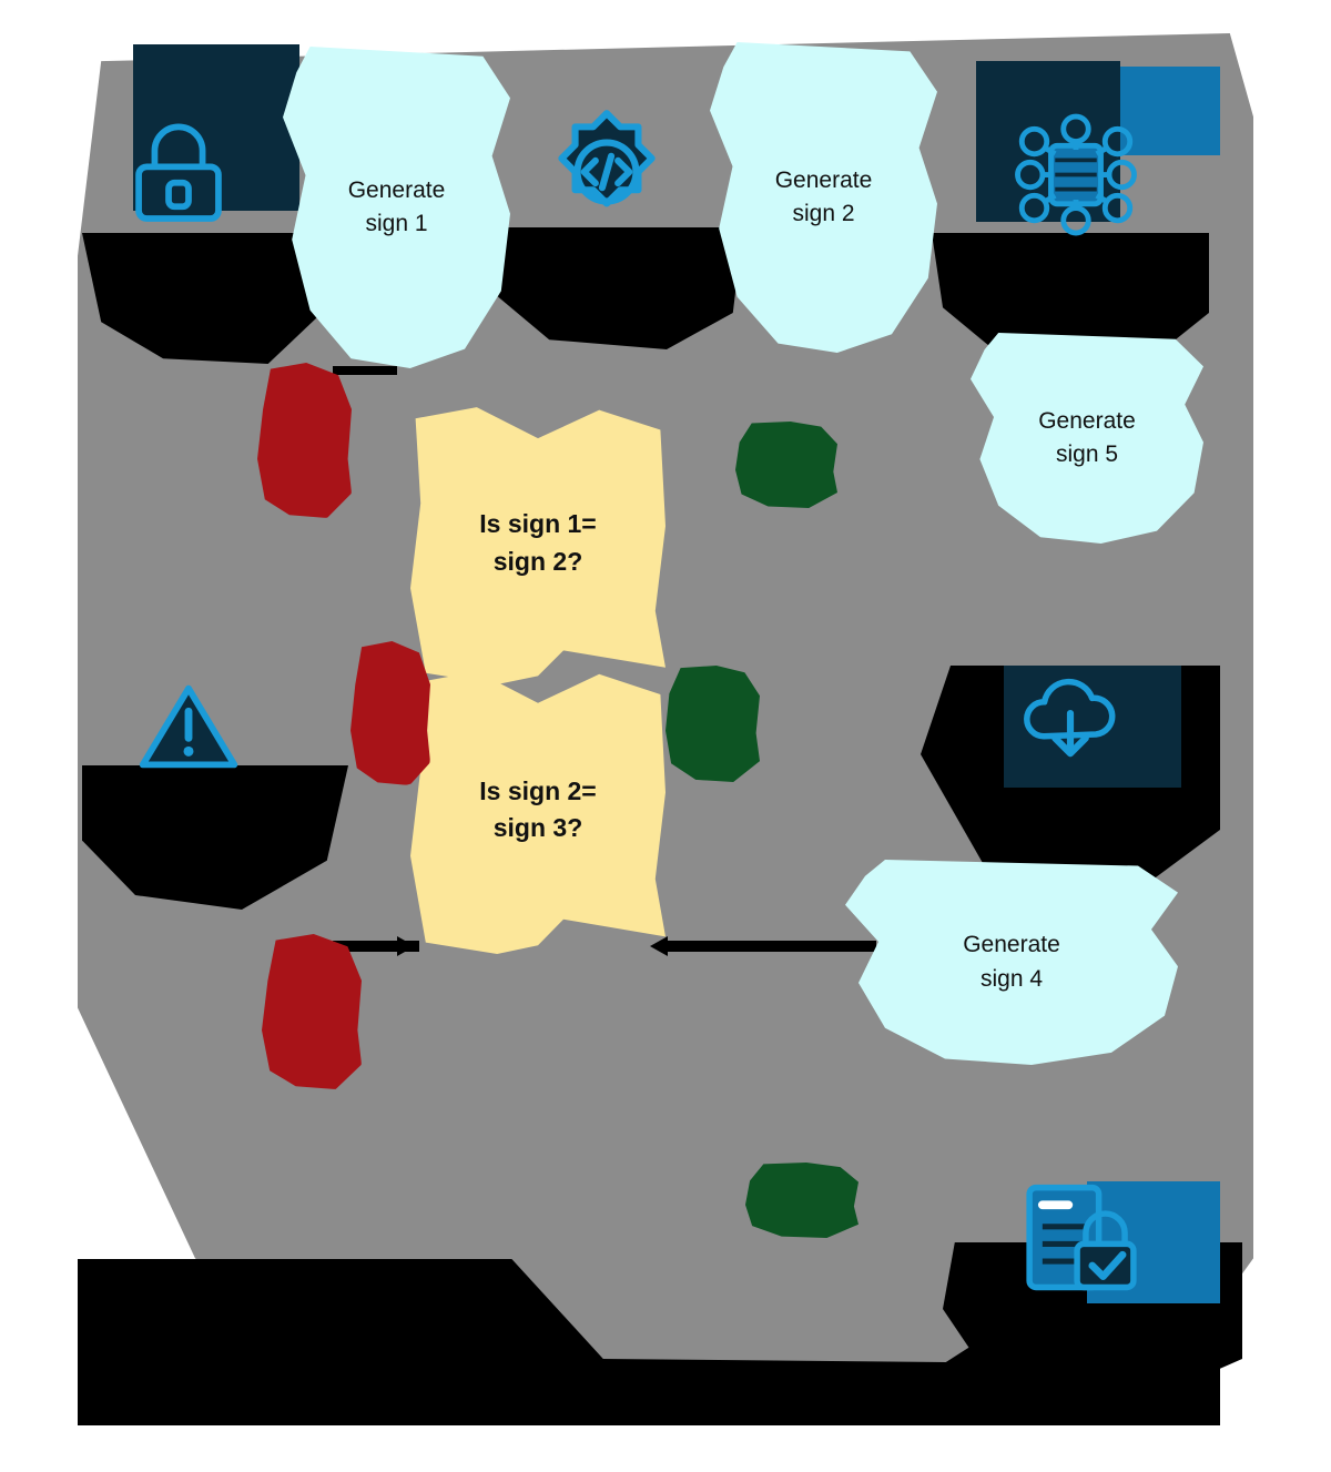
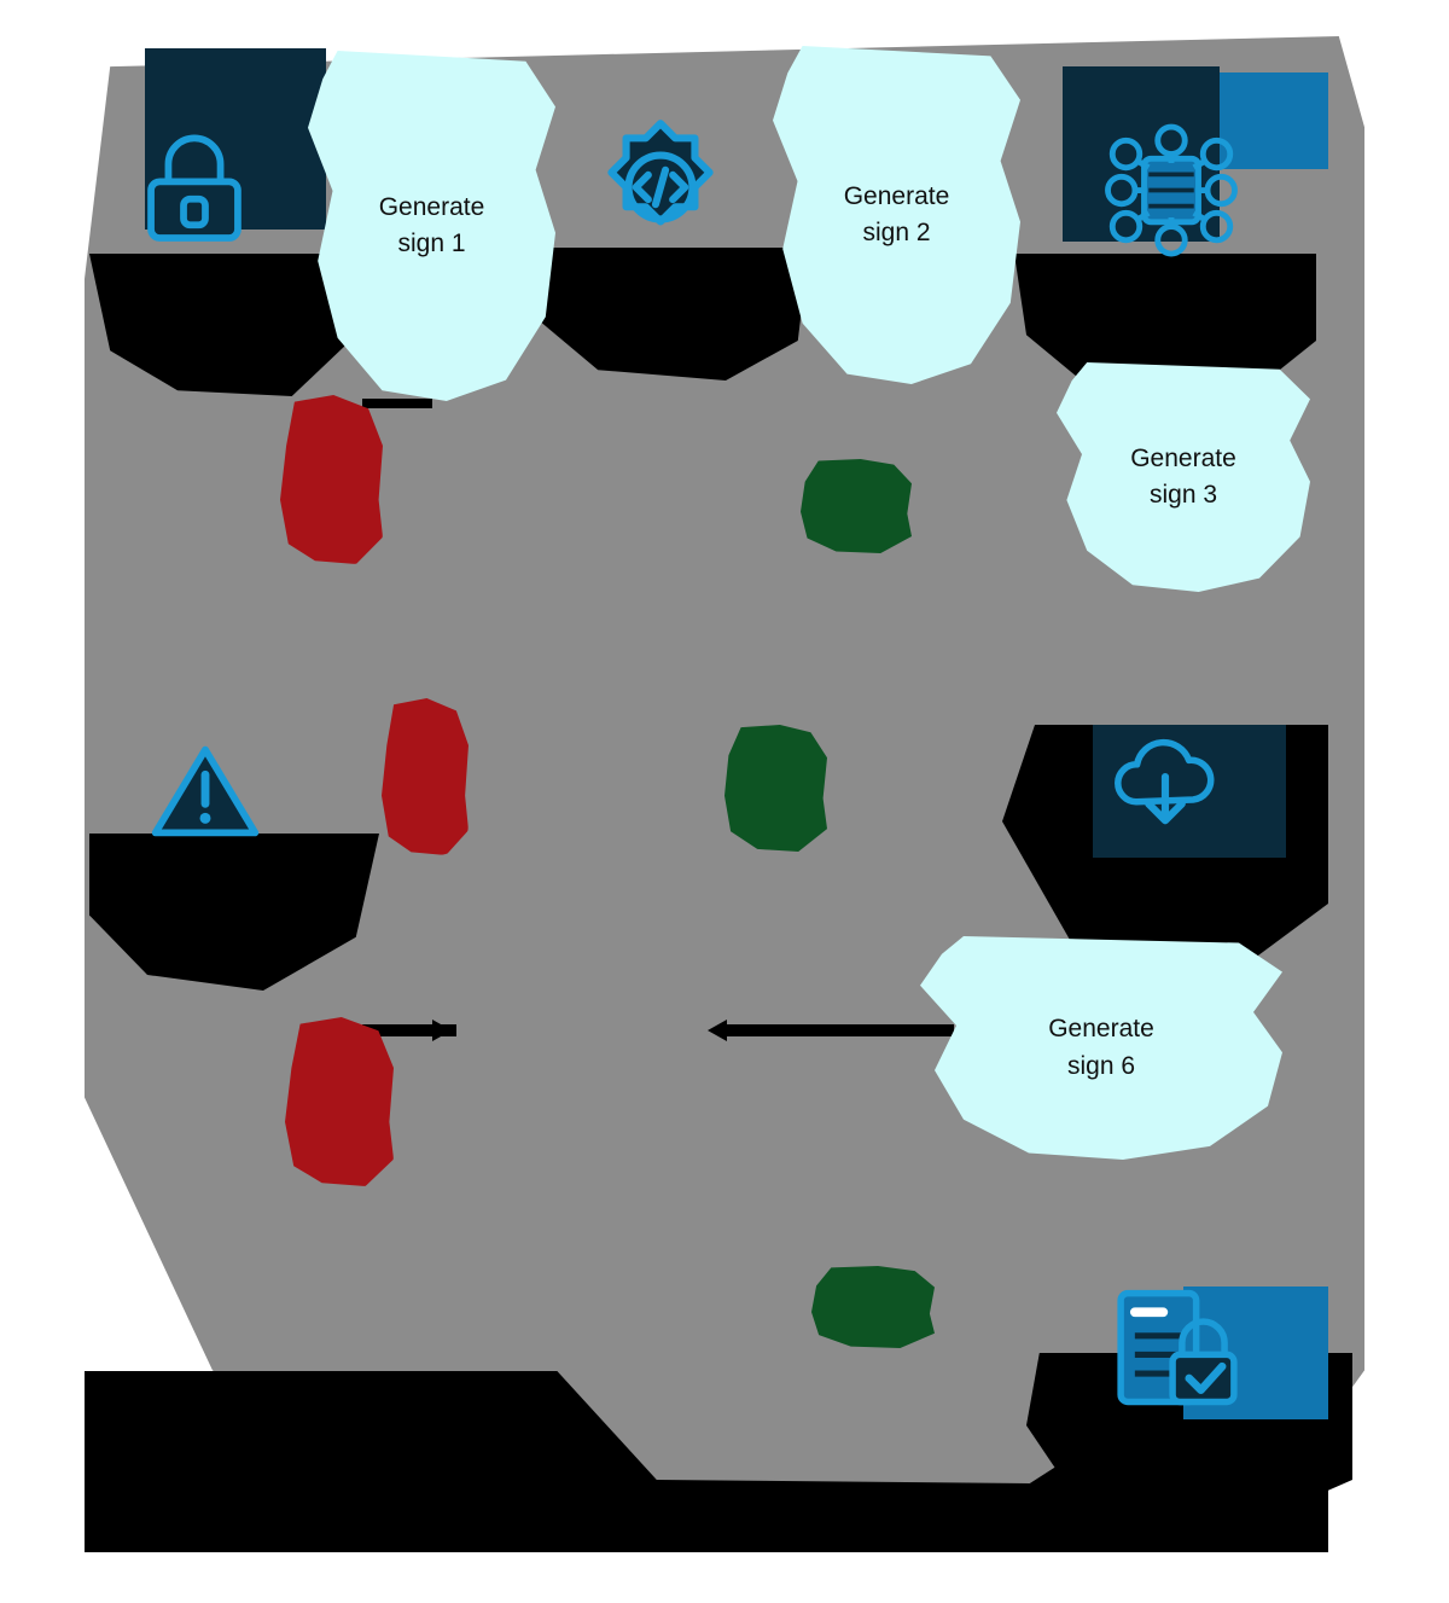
  Generate
  sign 1
  Generate
  sign 2
  Generate
- sign 5
+ sign 3
  Generate
- sign 4
+ sign 6
- Is sign 1=
- sign 2?
- Is sign 2=
- sign 3?
